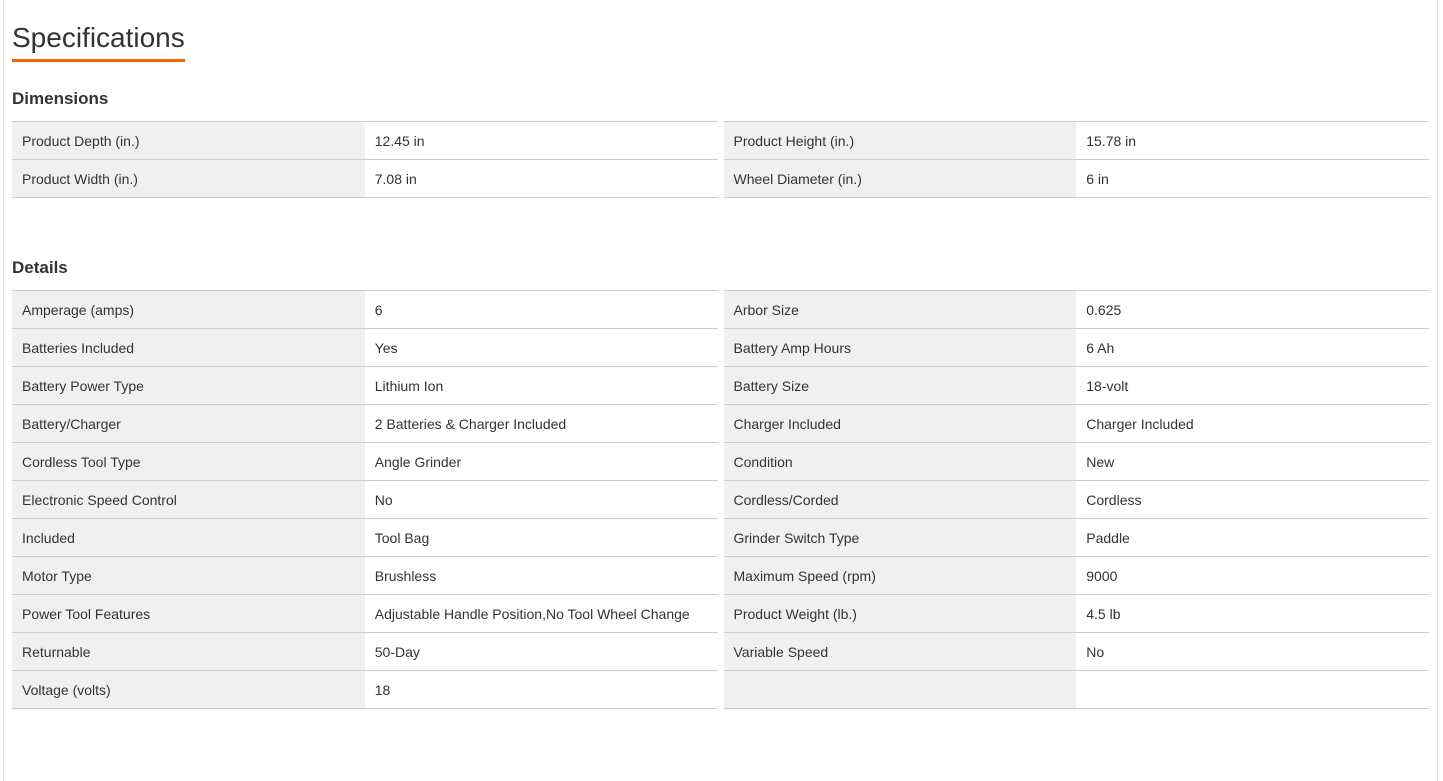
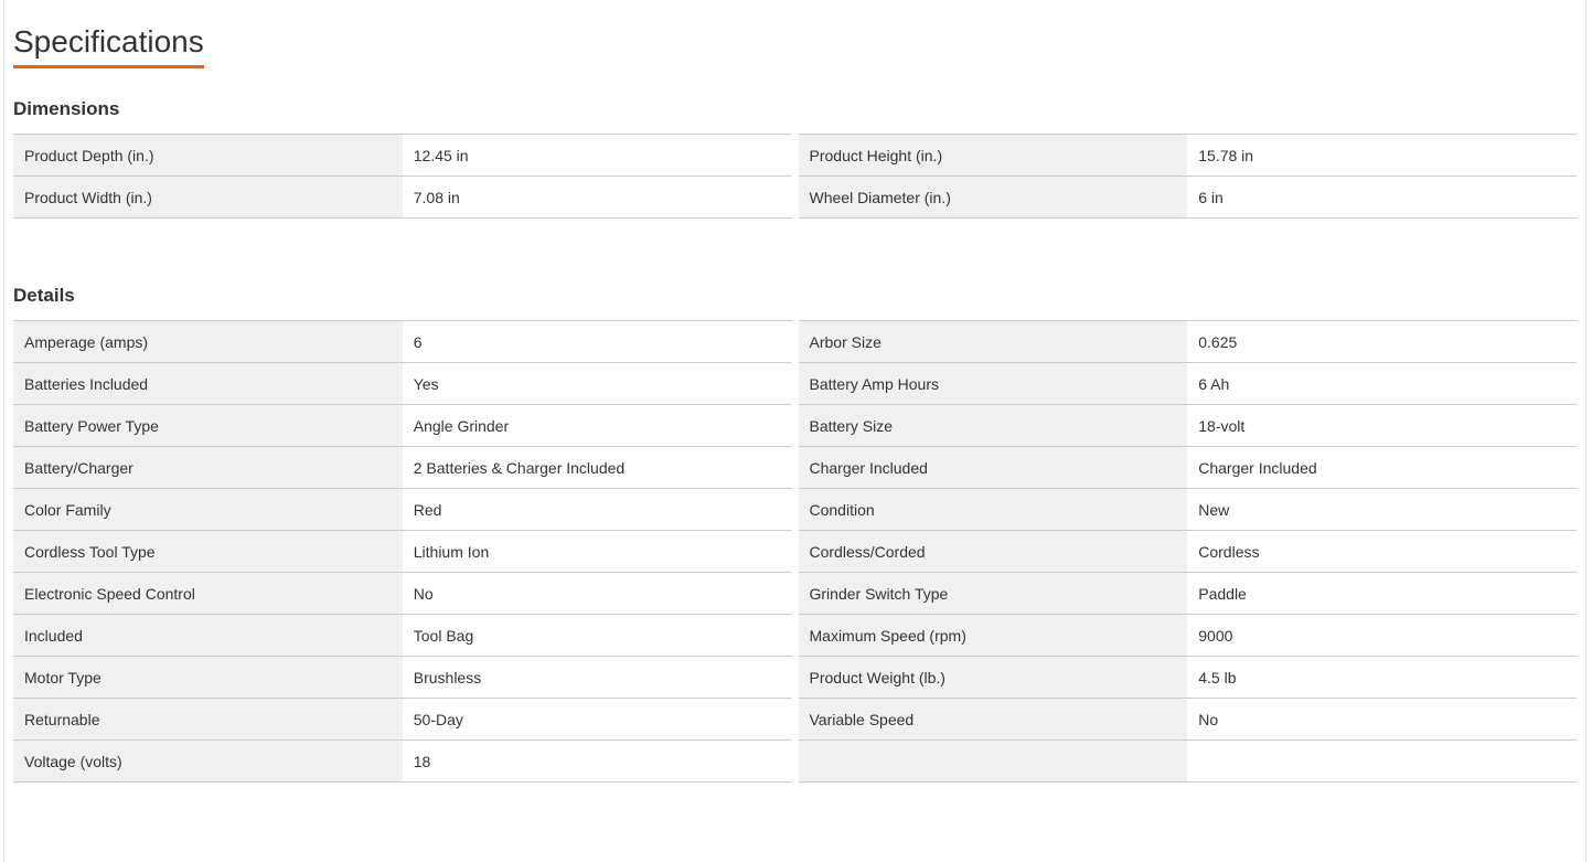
  Specifications
  Dimensions
  Product Depth (in.)	12.45 in
  Product Width (in.)	7.08 in
  Product Height (in.)	15.78 in
  Wheel Diameter (in.)	6 in
  Details
  Amperage (amps)	6
  Batteries Included	Yes
- Battery Power Type	Lithium Ion
+ Battery Power Type	Angle Grinder
  Battery/Charger	2 Batteries & Charger Included
+ Color Family	Red
- Cordless Tool Type	Angle Grinder
+ Cordless Tool Type	Lithium Ion
  Electronic Speed Control	No
  Included	Tool Bag
  Motor Type	Brushless
- Power Tool Features	Adjustable Handle Position,No Tool Wheel Change
  Returnable	50-Day
  Voltage (volts)	18
  Arbor Size	0.625
  Battery Amp Hours	6 Ah
  Battery Size	18-volt
  Charger Included	Charger Included
  Condition	New
  Cordless/Corded	Cordless
  Grinder Switch Type	Paddle
  Maximum Speed (rpm)	9000
  Product Weight (lb.)	4.5 lb
  Variable Speed	No
